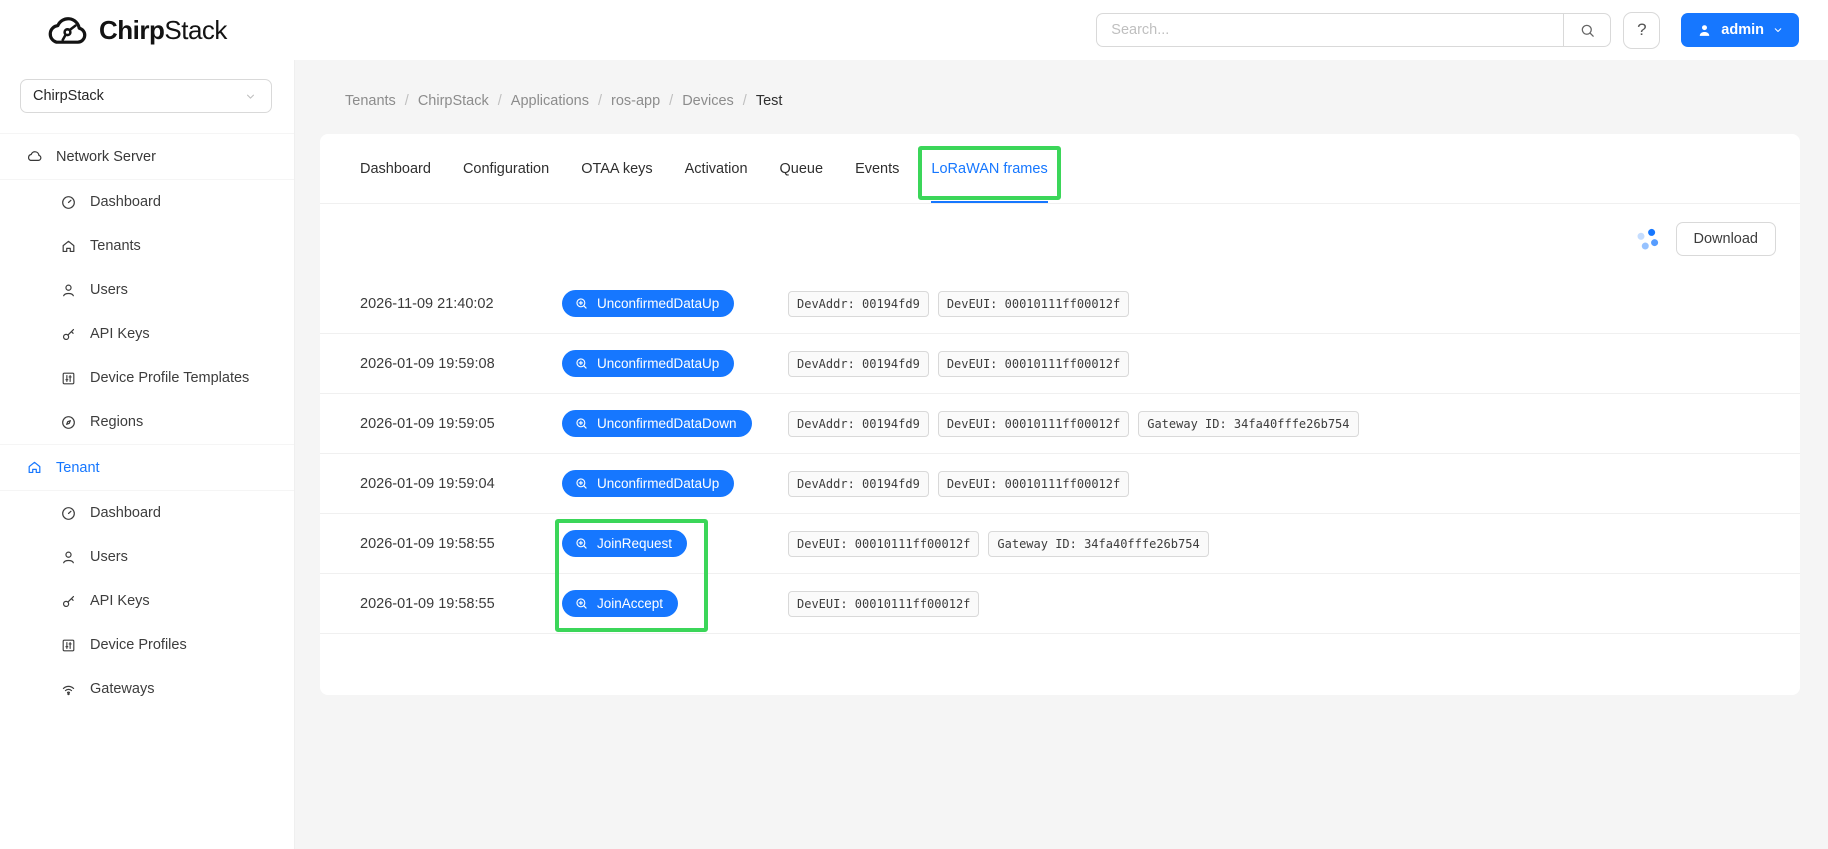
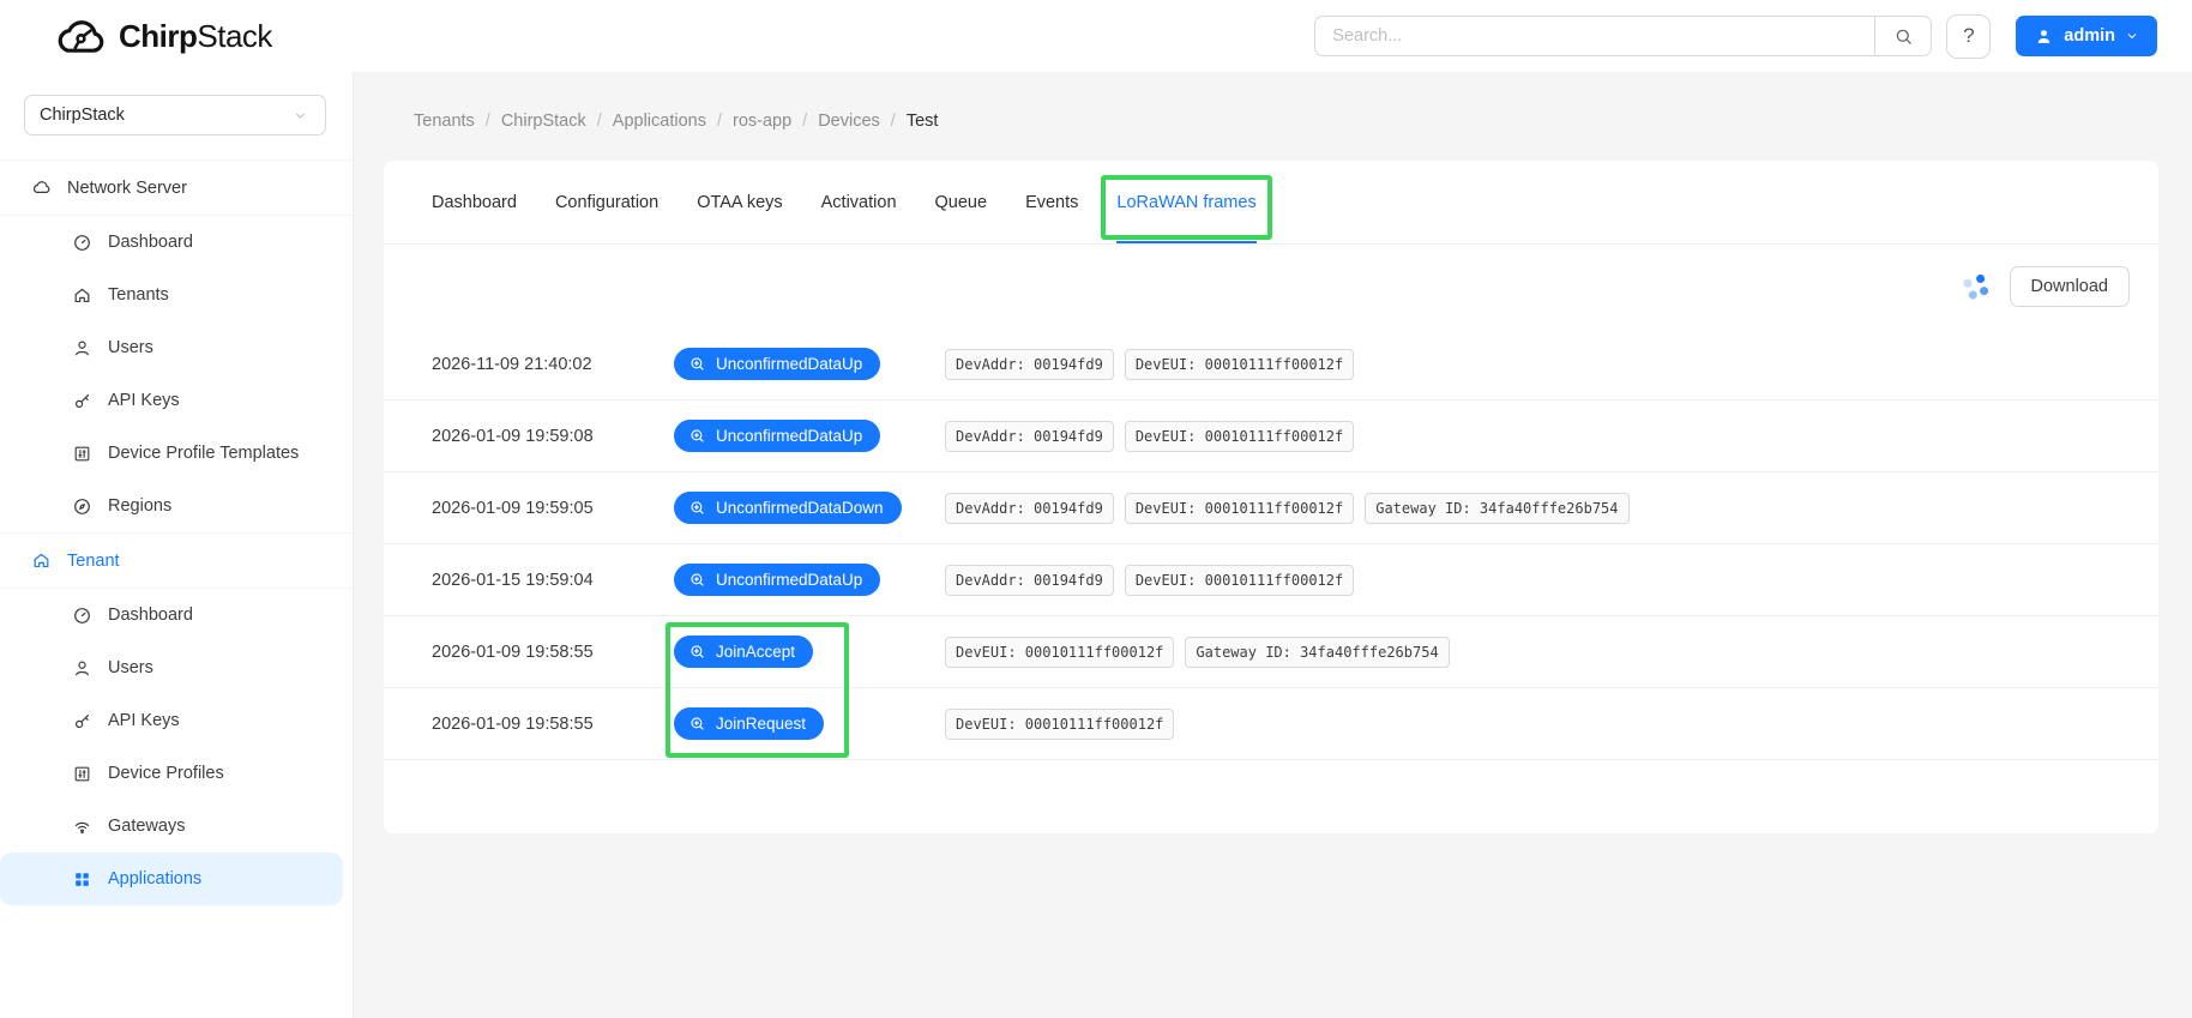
  ChirpStack
  Search...
  ?
  admin
  ChirpStack
  Network Server
  Dashboard
  Tenants
  Users
  API Keys
  Device Profile Templates
  Regions
  Tenant
  Dashboard
  Users
  API Keys
  Device Profiles
  Gateways
+ Applications
  Tenants / ChirpStack / Applications / ros-app / Devices / Test
  Dashboard
  Configuration
  OTAA keys
  Activation
  Queue
  Events
  LoRaWAN frames
  Download
  2026-11-09 21:40:02
  UnconfirmedDataUp
  DevAddr: 00194fd9
  DevEUI: 00010111ff00012f
  2026-01-09 19:59:08
  UnconfirmedDataUp
  DevAddr: 00194fd9
  DevEUI: 00010111ff00012f
  2026-01-09 19:59:05
  UnconfirmedDataDown
  DevAddr: 00194fd9
  DevEUI: 00010111ff00012f
  Gateway ID: 34fa40fffe26b754
- 2026-01-09 19:59:04
+ 2026-01-15 19:59:04
  UnconfirmedDataUp
  DevAddr: 00194fd9
  DevEUI: 00010111ff00012f
  2026-01-09 19:58:55
- JoinRequest
+ JoinAccept
  DevEUI: 00010111ff00012f
  Gateway ID: 34fa40fffe26b754
  2026-01-09 19:58:55
- JoinAccept
+ JoinRequest
  DevEUI: 00010111ff00012f
